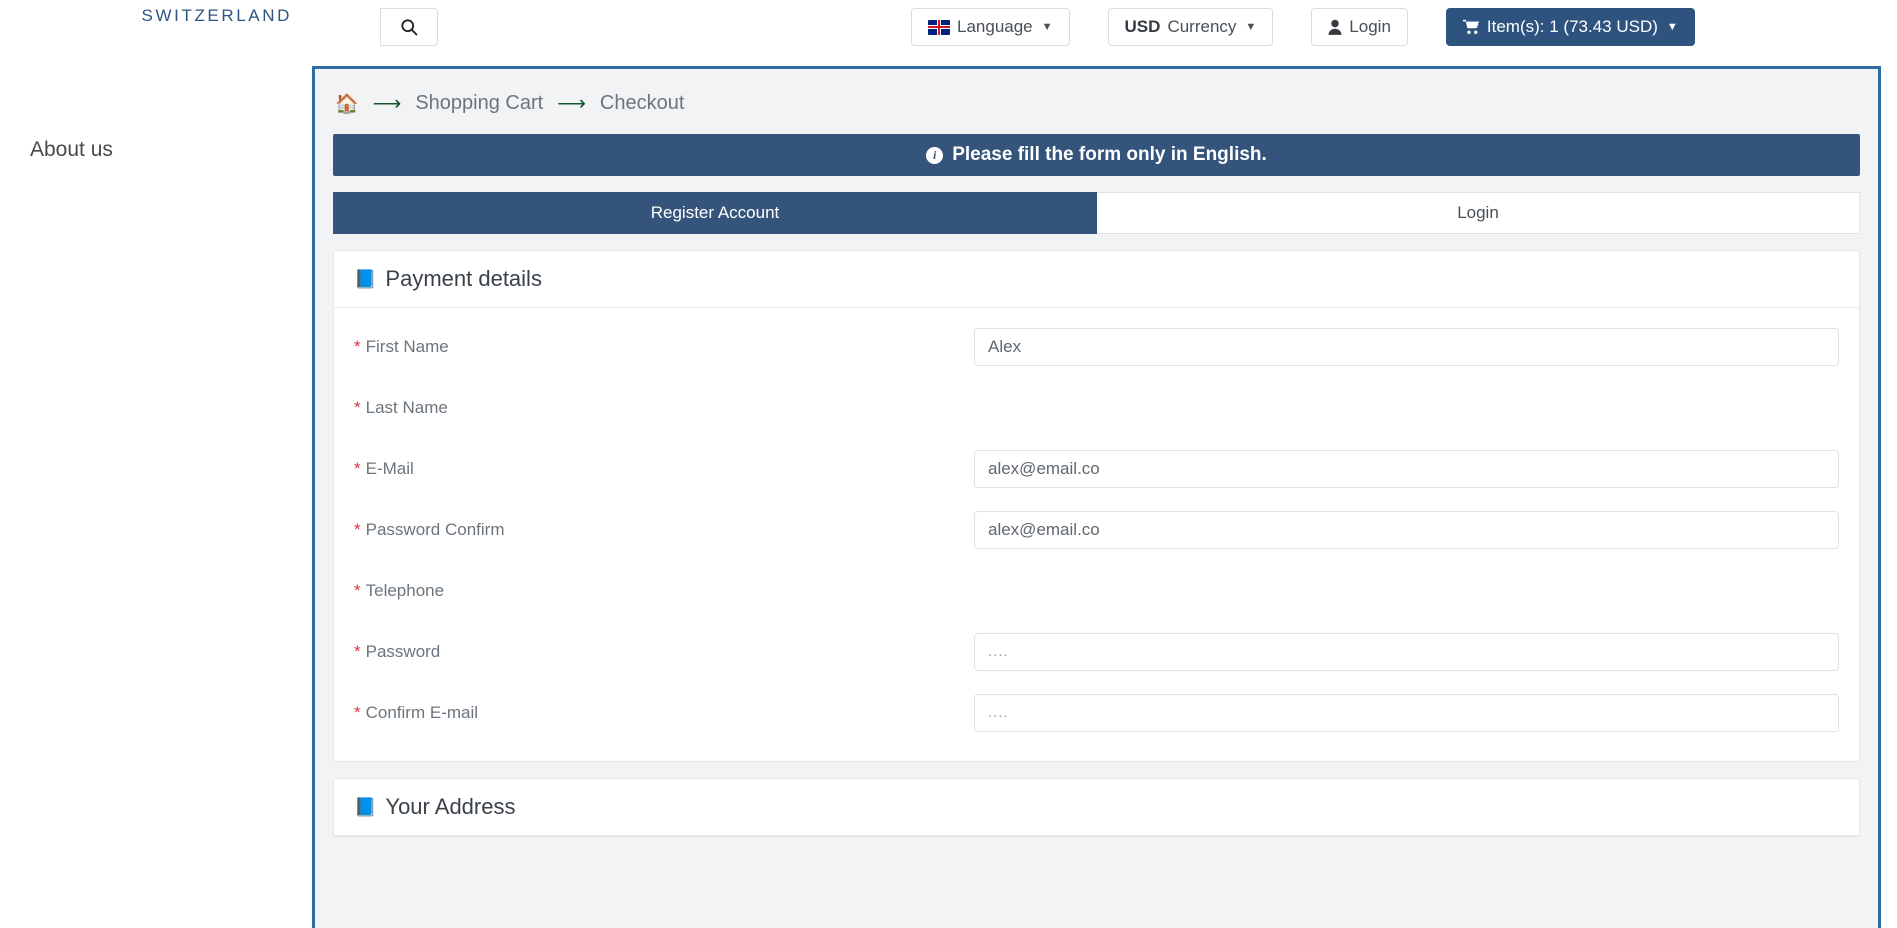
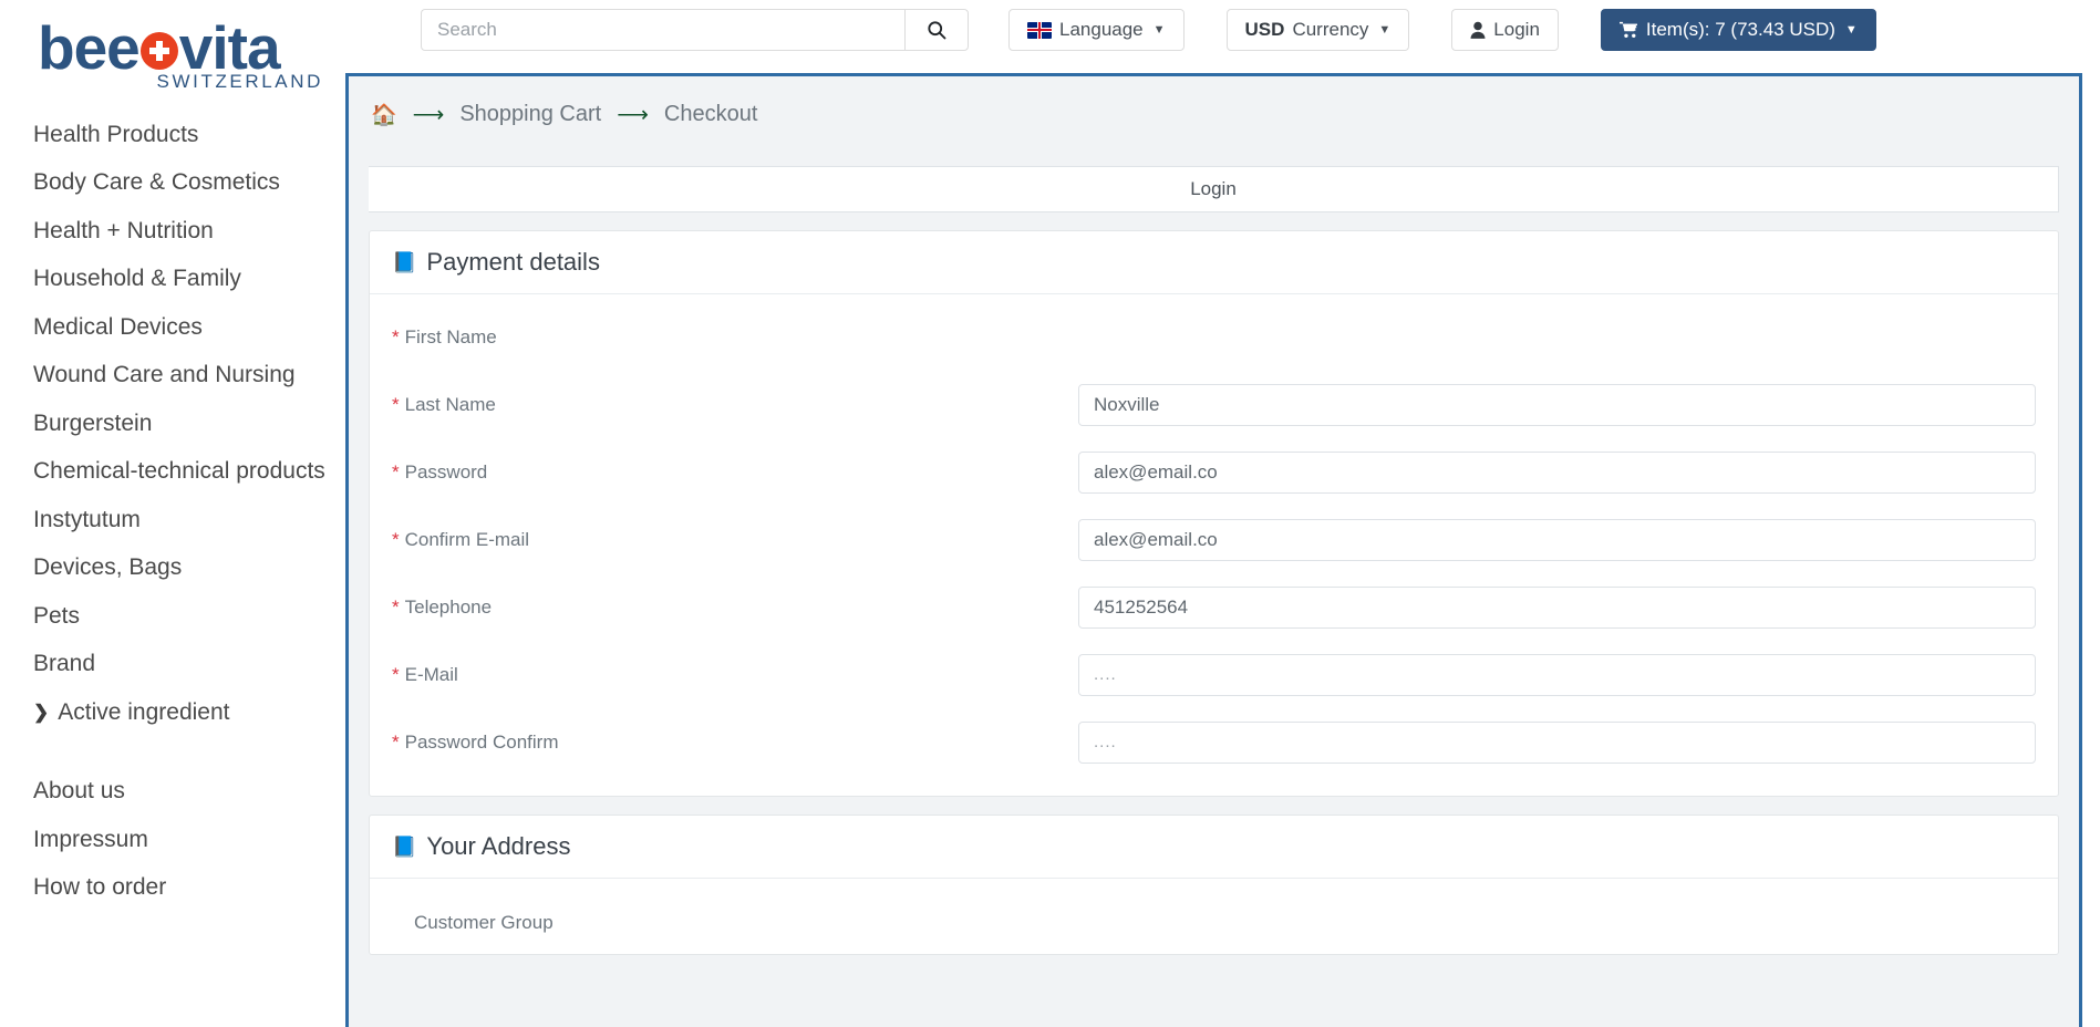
+ bee
+ vita
  SWITZERLAND
+ Health Products
+ Body Care & Cosmetics
+ Health + Nutrition
+ Household & Family
+ Medical Devices
+ Wound Care and Nursing
+ Burgerstein
+ Chemical-technical products
+ Instytutum
+ Devices, Bags
+ Pets
+ Brand
+ ❯
+ Active ingredient
  About us
+ Impressum
+ How to order
+ Search
  Language
  ▼
  USD
  Currency
  ▼
  Login
- Item(s): 1 (73.43 USD)
+ Item(s): 7 (73.43 USD)
  ▼
  🏠
  ⟶
  Shopping Cart
  ⟶
  Checkout
- i
- Please fill the form only in English.
- Register Account
  Login
  📘
  Payment details
  *
  First Name
- Alex
  *
  Last Name
+ Noxville
  *
- E-Mail
+ Password
  alex@email.co
  *
- Password Confirm
+ Confirm E-mail
  alex@email.co
  *
  Telephone
+ 451252564
  *
- Password
+ E-Mail
  ....
  *
- Confirm E-mail
+ Password Confirm
  ....
  📘
  Your Address
+ Customer Group
